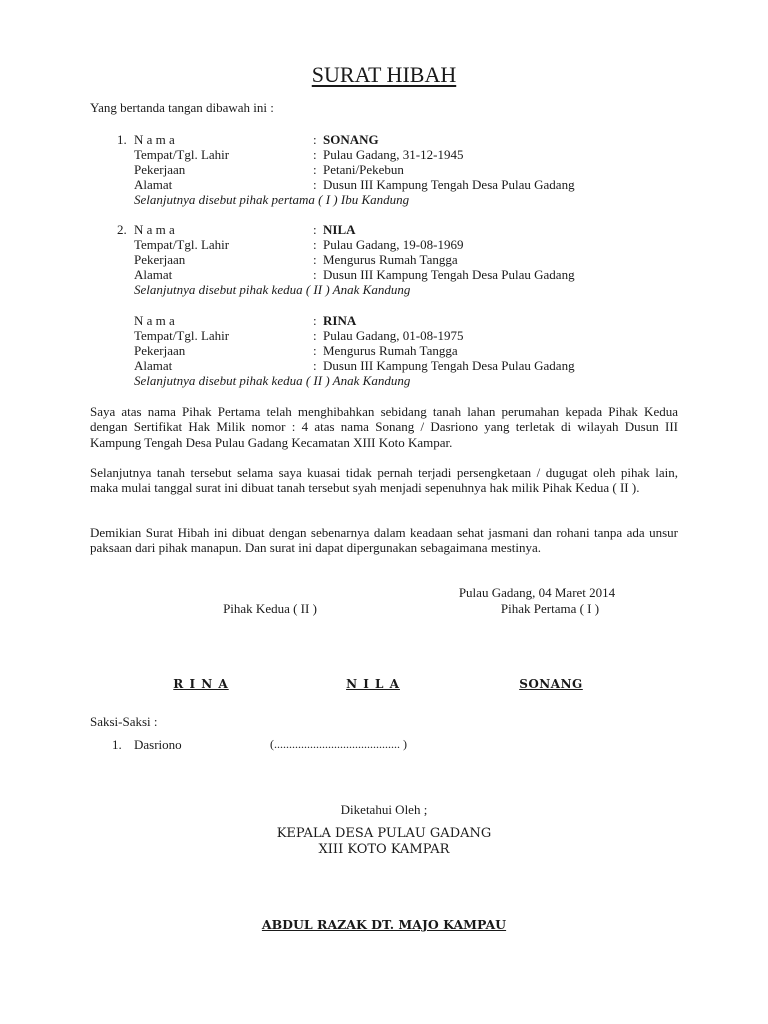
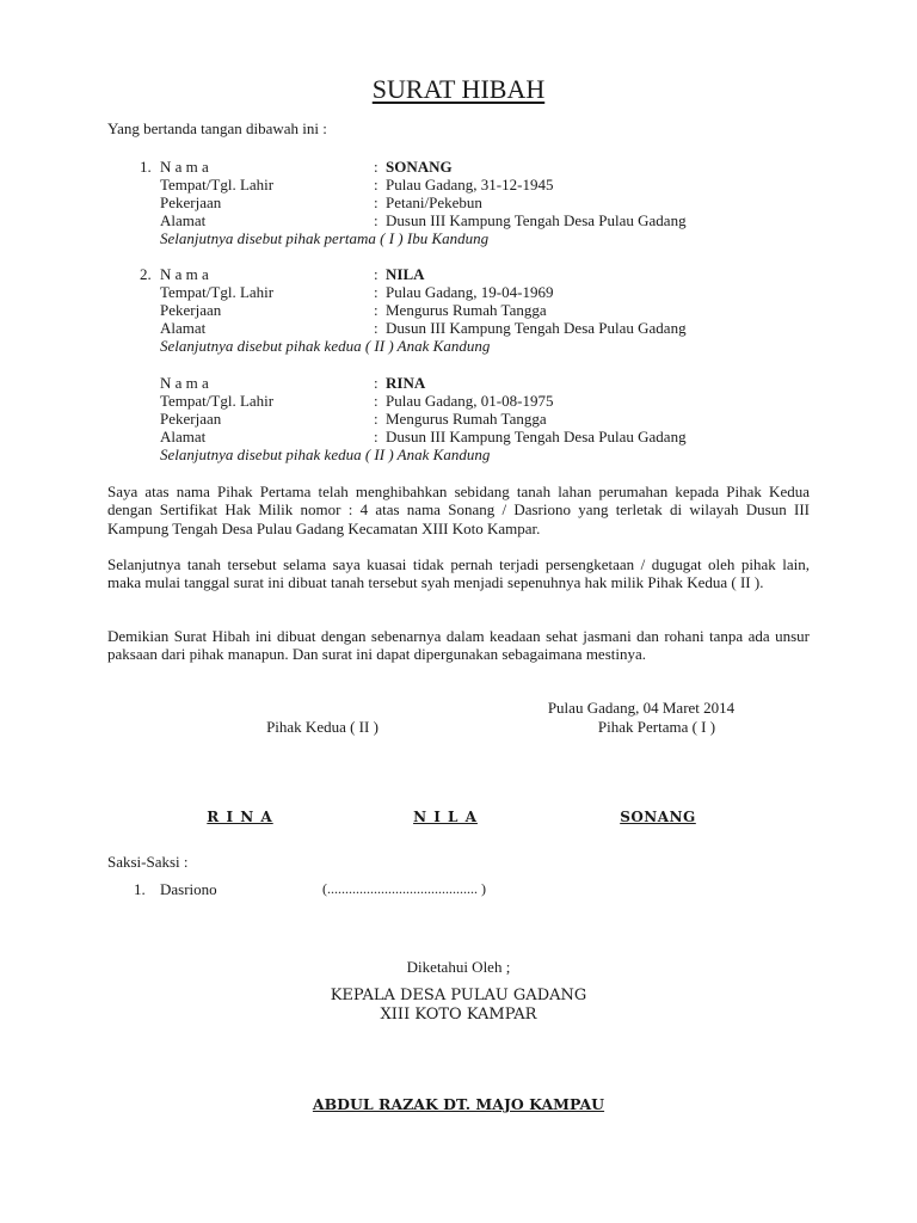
  SURAT HIBAH
  Yang bertanda tangan dibawah ini :
  1.
  N a m a
  :
  SONANG
  Tempat/Tgl. Lahir
  :
  Pulau Gadang, 31-12-1945
  Pekerjaan
  :
  Petani/Pekebun
  Alamat
  :
  Dusun III Kampung Tengah Desa Pulau Gadang
  Selanjutnya disebut pihak pertama ( I ) Ibu Kandung
  2.
  N a m a
  :
  NILA
  Tempat/Tgl. Lahir
  :
- Pulau Gadang, 19-08-1969
+ Pulau Gadang, 19-04-1969
  Pekerjaan
  :
  Mengurus Rumah Tangga
  Alamat
  :
  Dusun III Kampung Tengah Desa Pulau Gadang
  Selanjutnya disebut pihak kedua ( II ) Anak Kandung
  N a m a
  :
  RINA
  Tempat/Tgl. Lahir
  :
  Pulau Gadang, 01-08-1975
  Pekerjaan
  :
  Mengurus Rumah Tangga
  Alamat
  :
  Dusun III Kampung Tengah Desa Pulau Gadang
  Selanjutnya disebut pihak kedua ( II ) Anak Kandung
  Saya atas nama Pihak Pertama telah menghibahkan sebidang tanah lahan perumahan kepada Pihak Kedua dengan Sertifikat Hak Milik nomor : 4 atas nama Sonang / Dasriono yang terletak di wilayah Dusun III Kampung Tengah Desa Pulau Gadang Kecamatan XIII Koto Kampar.
  Selanjutnya tanah tersebut selama saya kuasai tidak pernah terjadi persengketaan / dugugat oleh pihak lain, maka mulai tanggal surat ini dibuat tanah tersebut syah menjadi sepenuhnya hak milik Pihak Kedua ( II ).
  Demikian Surat Hibah ini dibuat dengan sebenarnya dalam keadaan sehat jasmani dan rohani tanpa ada unsur paksaan dari pihak manapun. Dan surat ini dapat dipergunakan sebagaimana mestinya.
  Pulau Gadang, 04 Maret 2014
  Pihak Kedua ( II )
  Pihak Pertama ( I )
  R I N A
  N I L A
  SONANG
  Saksi-Saksi :
  1.
  Dasriono
  (.......................................... )
  Diketahui Oleh ;
  KEPALA DESA PULAU GADANG
  XIII KOTO KAMPAR
  ABDUL RAZAK DT. MAJO KAMPAU
